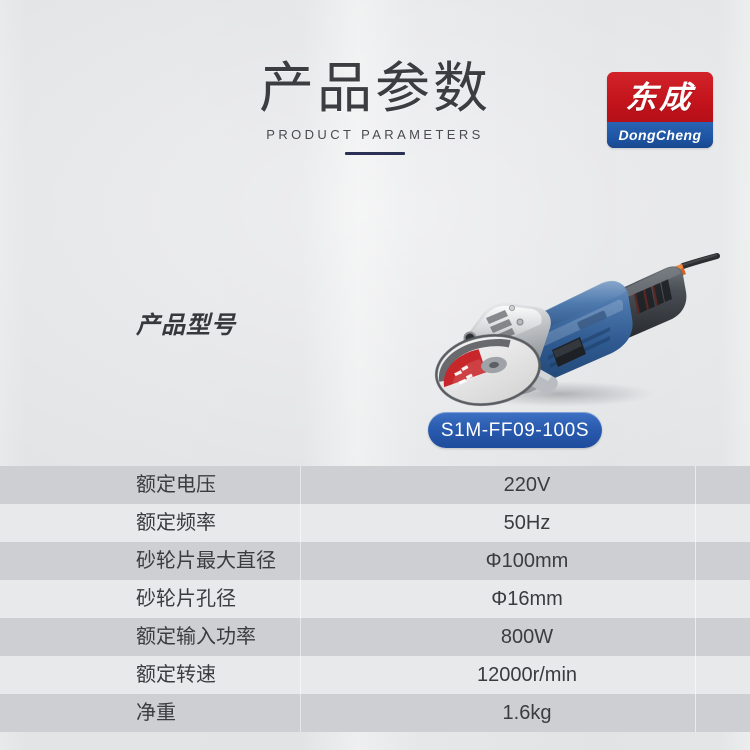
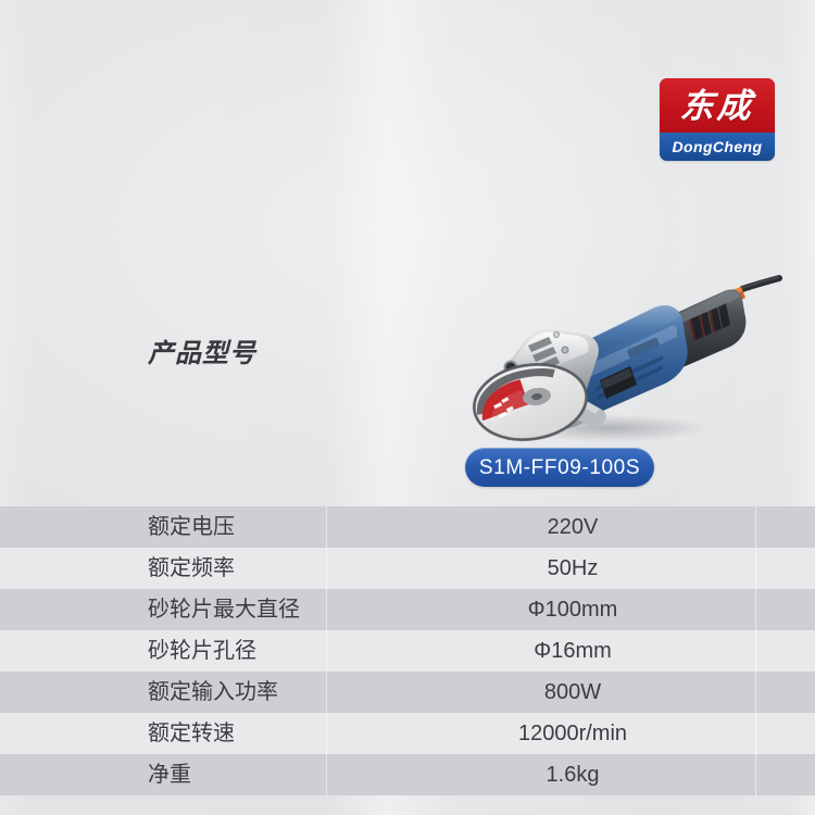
- 产品参数
- PRODUCT PARAMETERS
  DongCheng
  产品型号
  S1M-FF09-100S
  额定电压
  220V
  额定频率
  50Hz
  砂轮片最大直径
  Φ100mm
  砂轮片孔径
  Φ16mm
  额定输入功率
  800W
  额定转速
  12000r/min
  净重
  1.6kg
